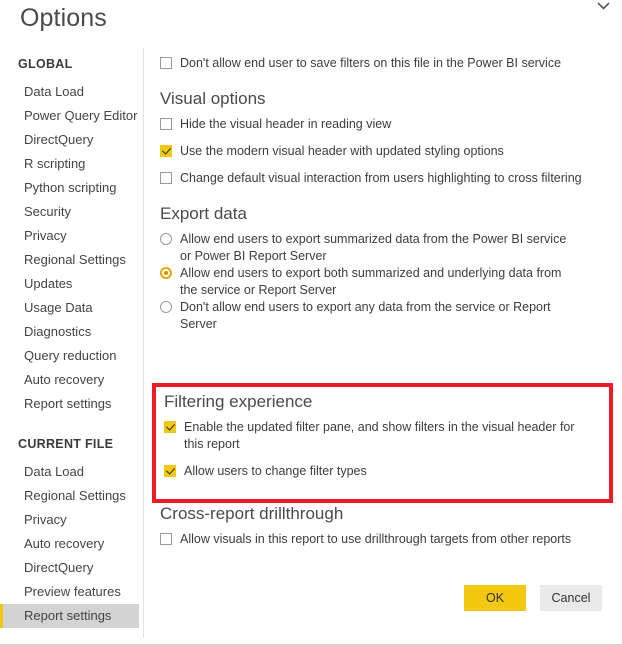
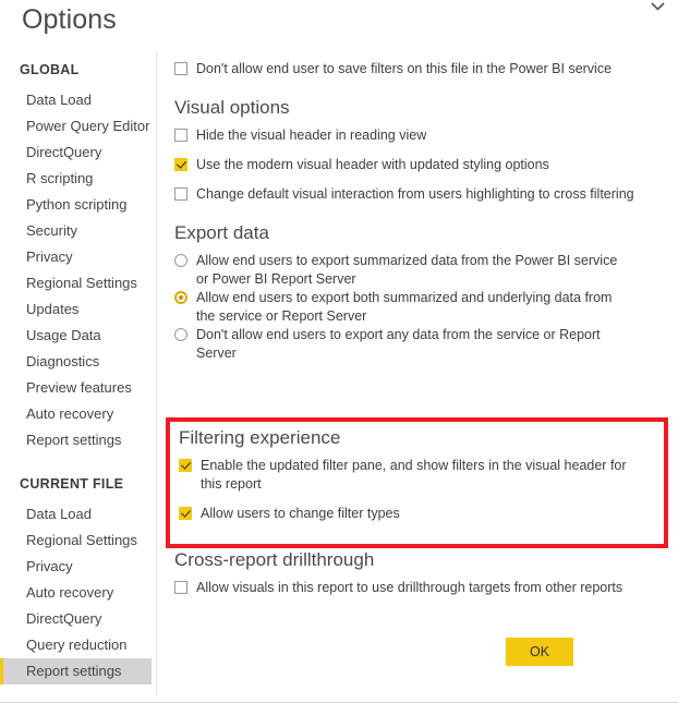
  Options
  GLOBAL
  Data Load
  Power Query Editor
  DirectQuery
  R scripting
  Python scripting
  Security
  Privacy
  Regional Settings
  Updates
  Usage Data
  Diagnostics
- Query reduction
+ Preview features
  Auto recovery
  Report settings
  CURRENT FILE
  Data Load
  Regional Settings
  Privacy
  Auto recovery
  DirectQuery
- Preview features
+ Query reduction
  Report settings
  Don't allow end user to save filters on this file in the Power BI service
  Visual options
  Hide the visual header in reading view
  Use the modern visual header with updated styling options
  Change default visual interaction from users highlighting to cross filtering
  Export data
  Allow end users to export summarized data from the Power BI service or Power BI Report Server
  Allow end users to export both summarized and underlying data from the service or Report Server
  Don't allow end users to export any data from the service or Report Server
  Filtering experience
  Enable the updated filter pane, and show filters in the visual header for this report
  Allow users to change filter types
  Cross-report drillthrough
  Allow visuals in this report to use drillthrough targets from other reports
  OK
- Cancel
